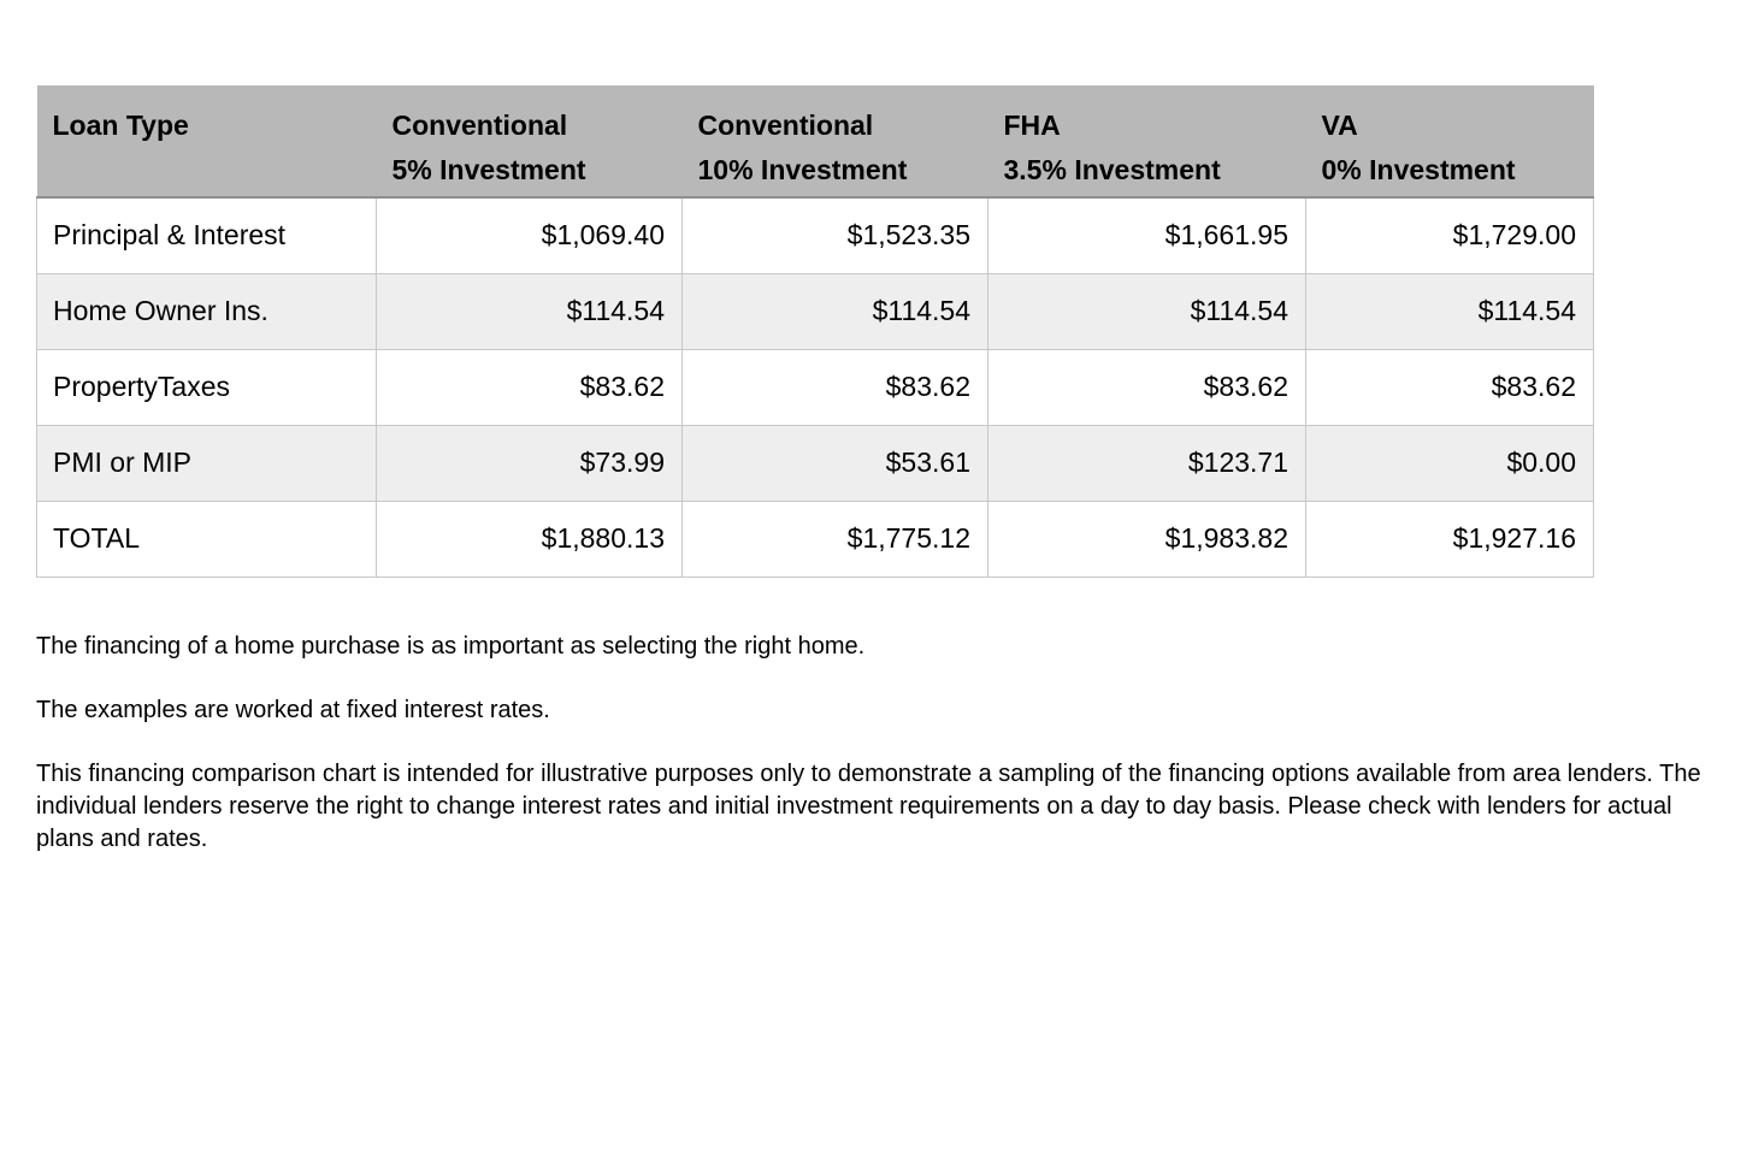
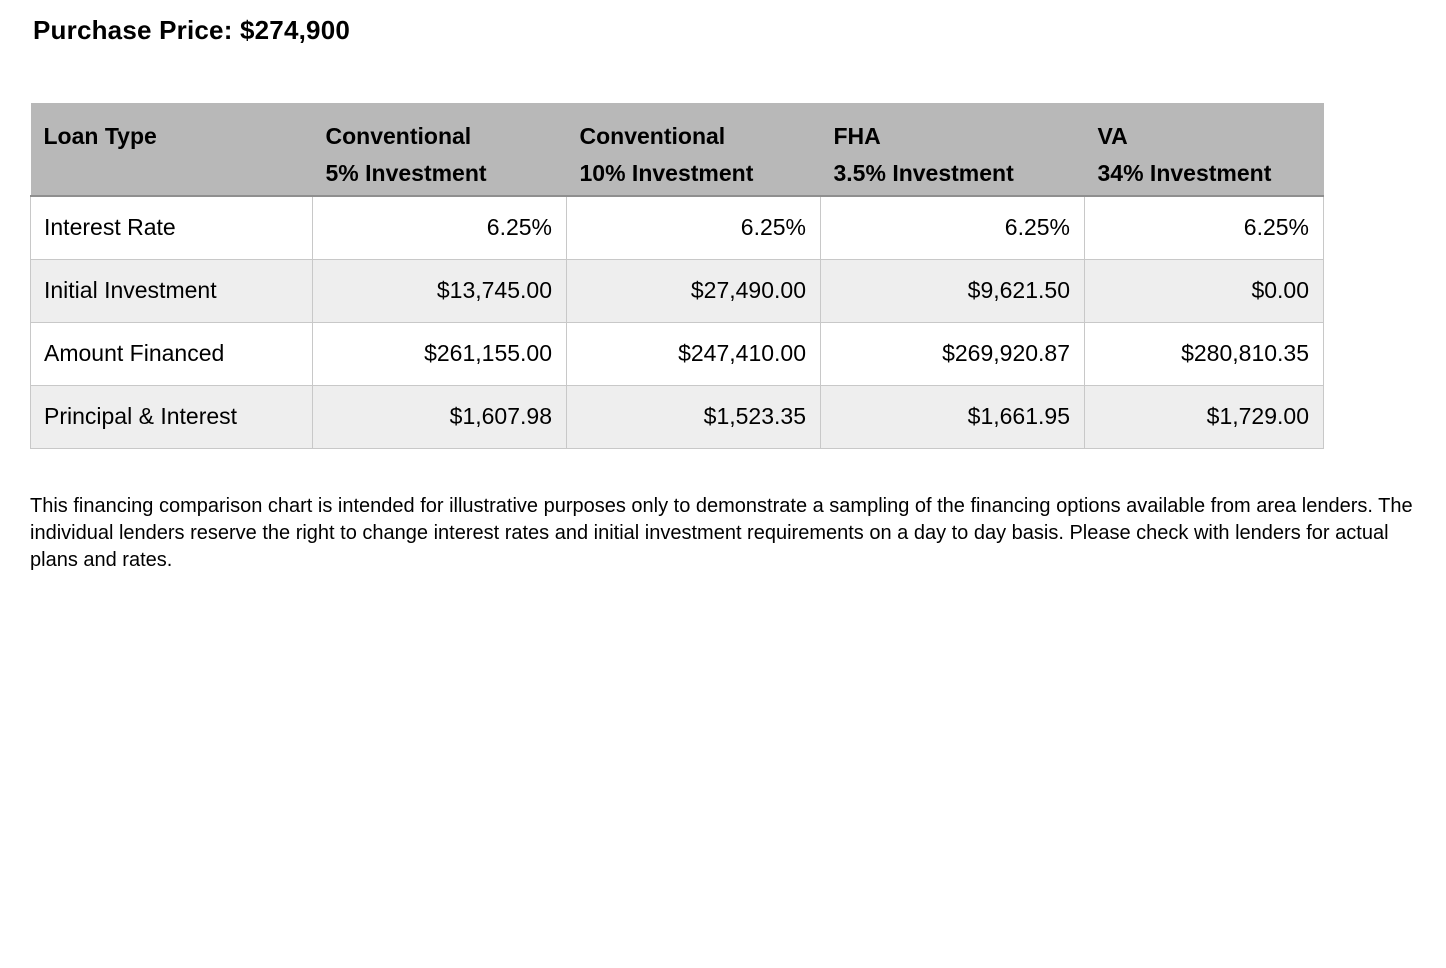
+ Purchase Price: $274,900
- Loan Type	Conventional 5% Investment	Conventional 10% Investment	FHA 3.5% Investment	VA 0% Investment
+ Loan Type	Conventional 5% Investment	Conventional 10% Investment	FHA 3.5% Investment	VA 34% Investment
+ Interest Rate	6.25%	6.25%	6.25%	6.25%
+ Initial Investment	$13,745.00	$27,490.00	$9,621.50	$0.00
+ Amount Financed	$261,155.00	$247,410.00	$269,920.87	$280,810.35
- Principal & Interest	$1,069.40	$1,523.35	$1,661.95	$1,729.00
+ Principal & Interest	$1,607.98	$1,523.35	$1,661.95	$1,729.00
- Home Owner Ins.	$114.54	$114.54	$114.54	$114.54
- PropertyTaxes	$83.62	$83.62	$83.62	$83.62
- PMI or MIP	$73.99	$53.61	$123.71	$0.00
- TOTAL	$1,880.13	$1,775.12	$1,983.82	$1,927.16
- The financing of a home purchase is as important as selecting the right home.
- The examples are worked at fixed interest rates.
  This financing comparison chart is intended for illustrative purposes only to demonstrate a sampling of the financing options available from area lenders. The individual lenders reserve the right to change interest rates and initial investment requirements on a day to day basis. Please check with lenders for actual plans and rates.
